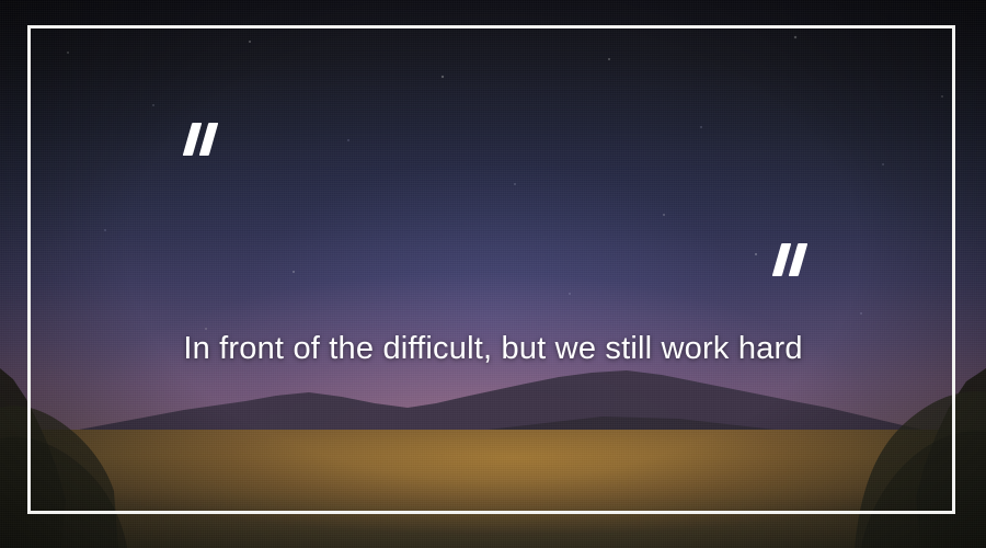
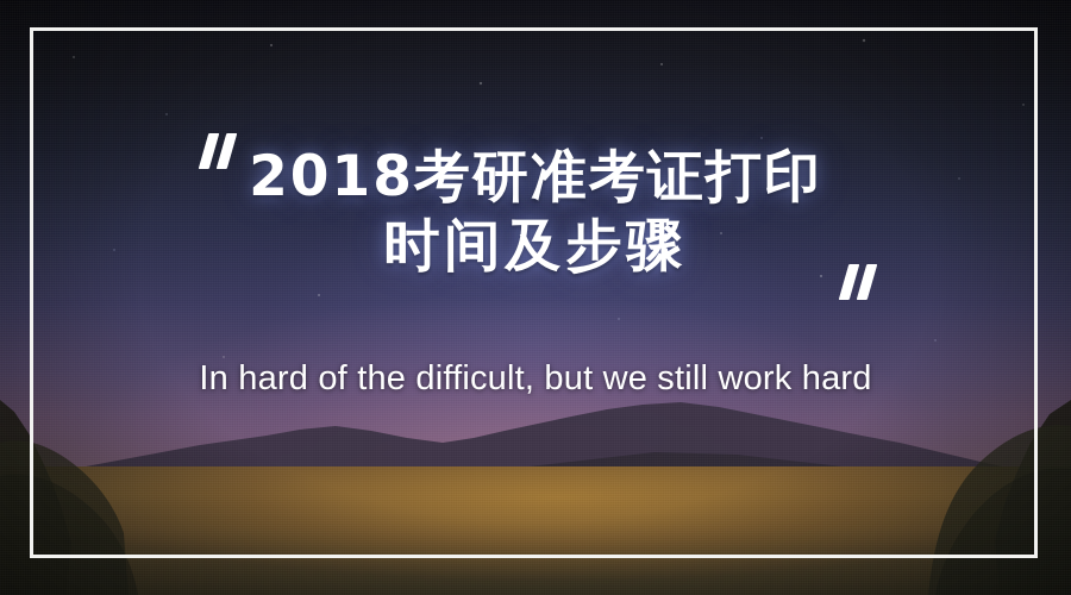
+ 2018考研准考证打印
+ 时间及步骤
- In front of the difficult, but we still work hard
+ In hard of the difficult, but we still work hard
